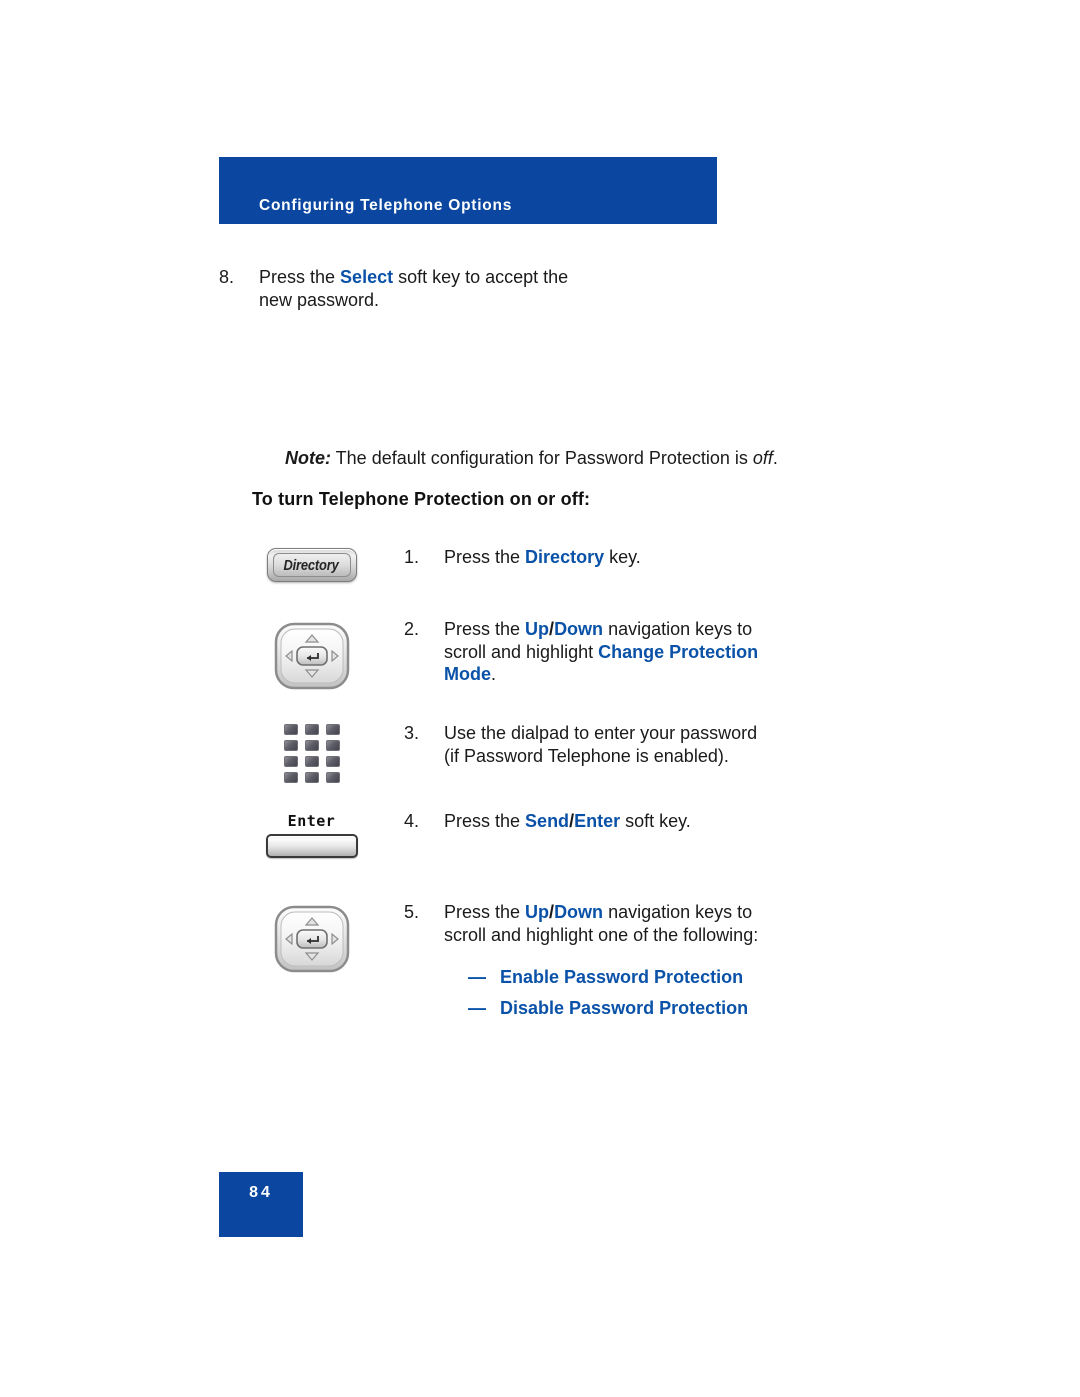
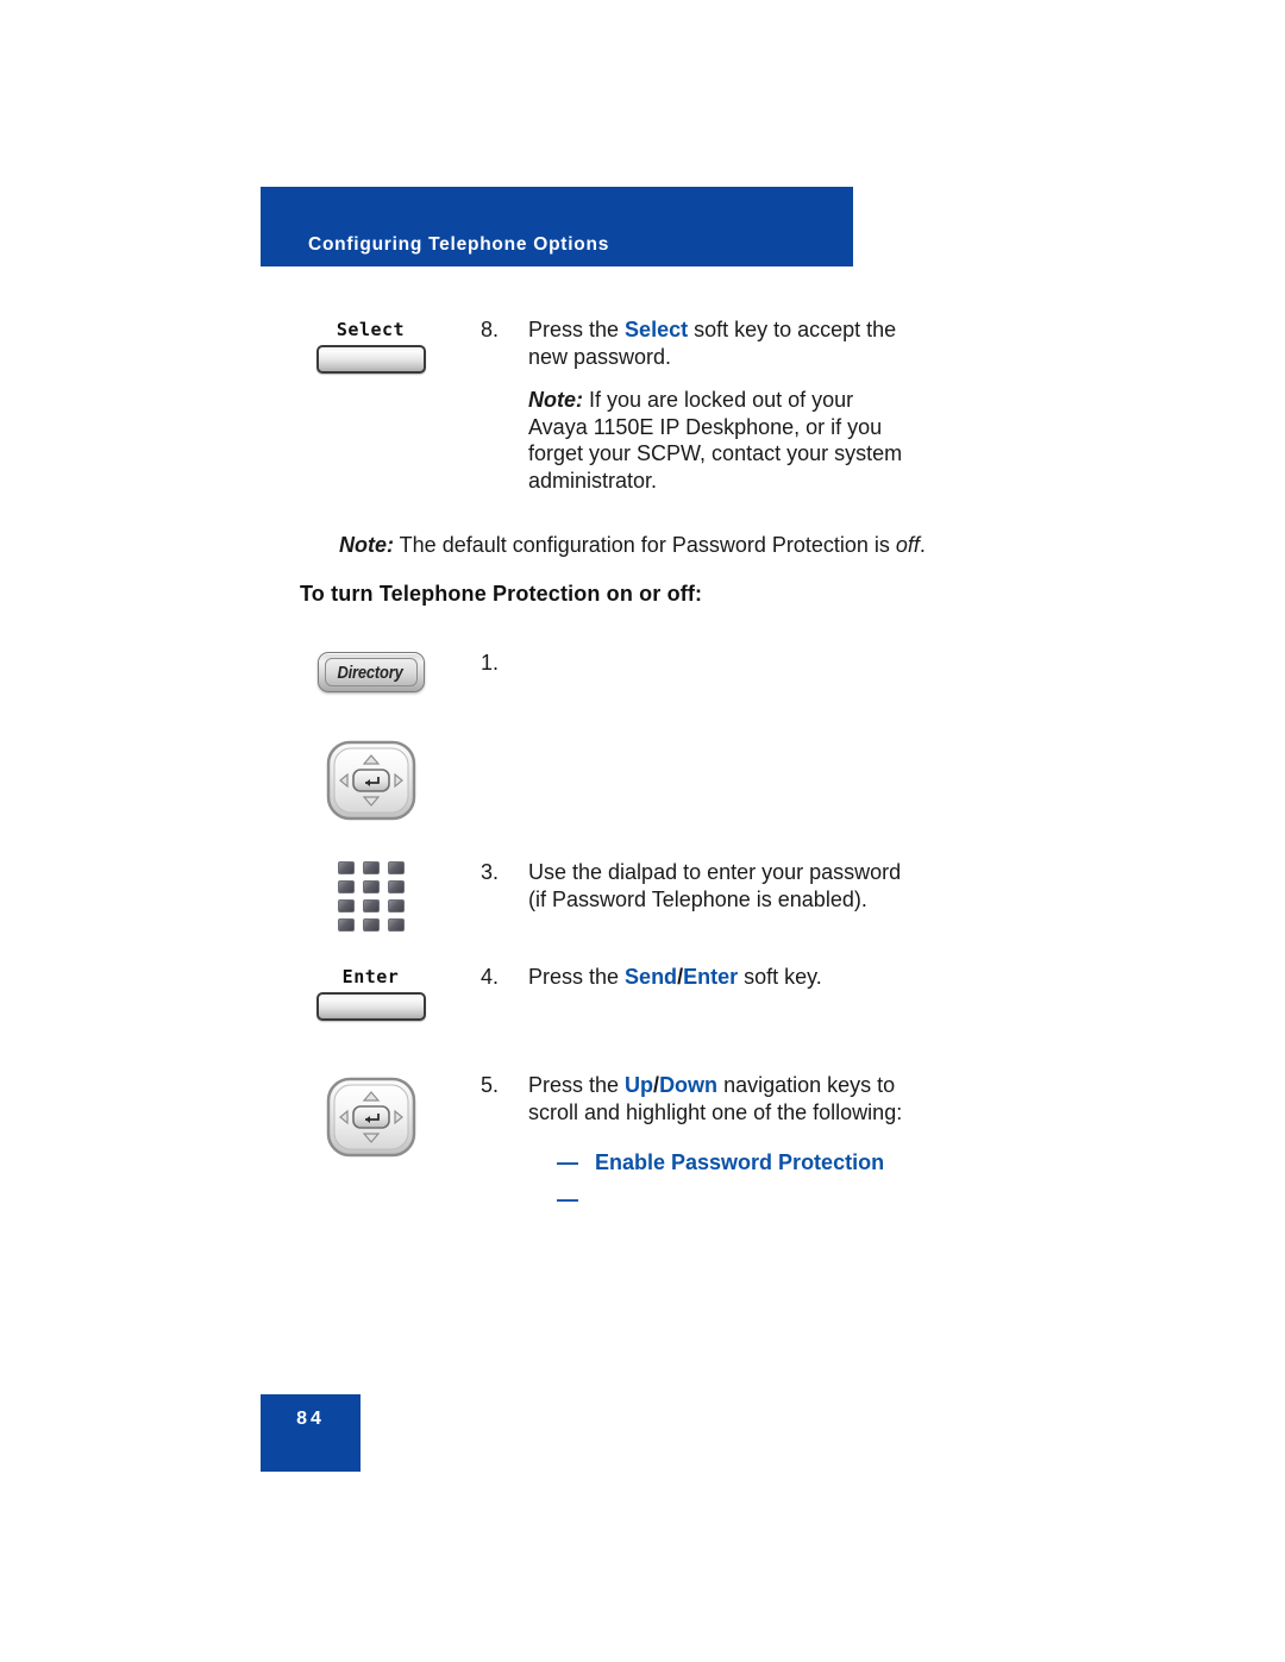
  Configuring Telephone Options
+ Select
  8.
  Press the Select soft key to accept the new password.
+ Note: If you are locked out of your Avaya 1150E IP Deskphone, or if you forget your SCPW, contact your system administrator.
  Note: The default configuration for Password Protection is off.
  To turn Telephone Protection on or off:
  Directory
  1.
- Press the Directory key.
- 2.
- Press the Up/Down navigation keys to scroll and highlight Change Protection Mode.
  3.
  Use the dialpad to enter your password (if Password Telephone is enabled).
  Enter
  4.
  Press the Send/Enter soft key.
  5.
  Press the Up/Down navigation keys to scroll and highlight one of the following:
  —
  Enable Password Protection
  —
- Disable Password Protection
  84
